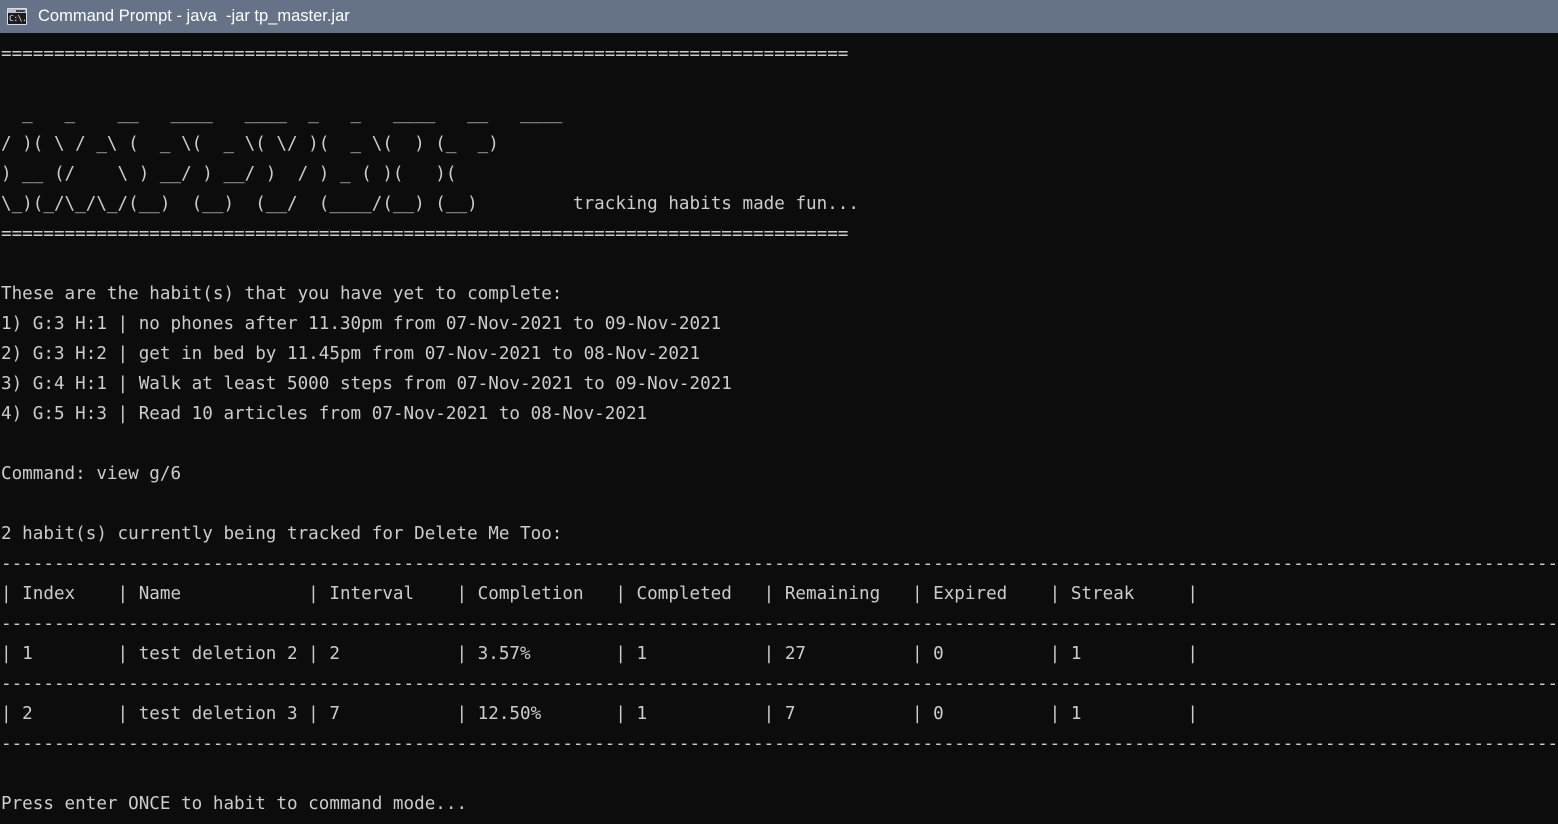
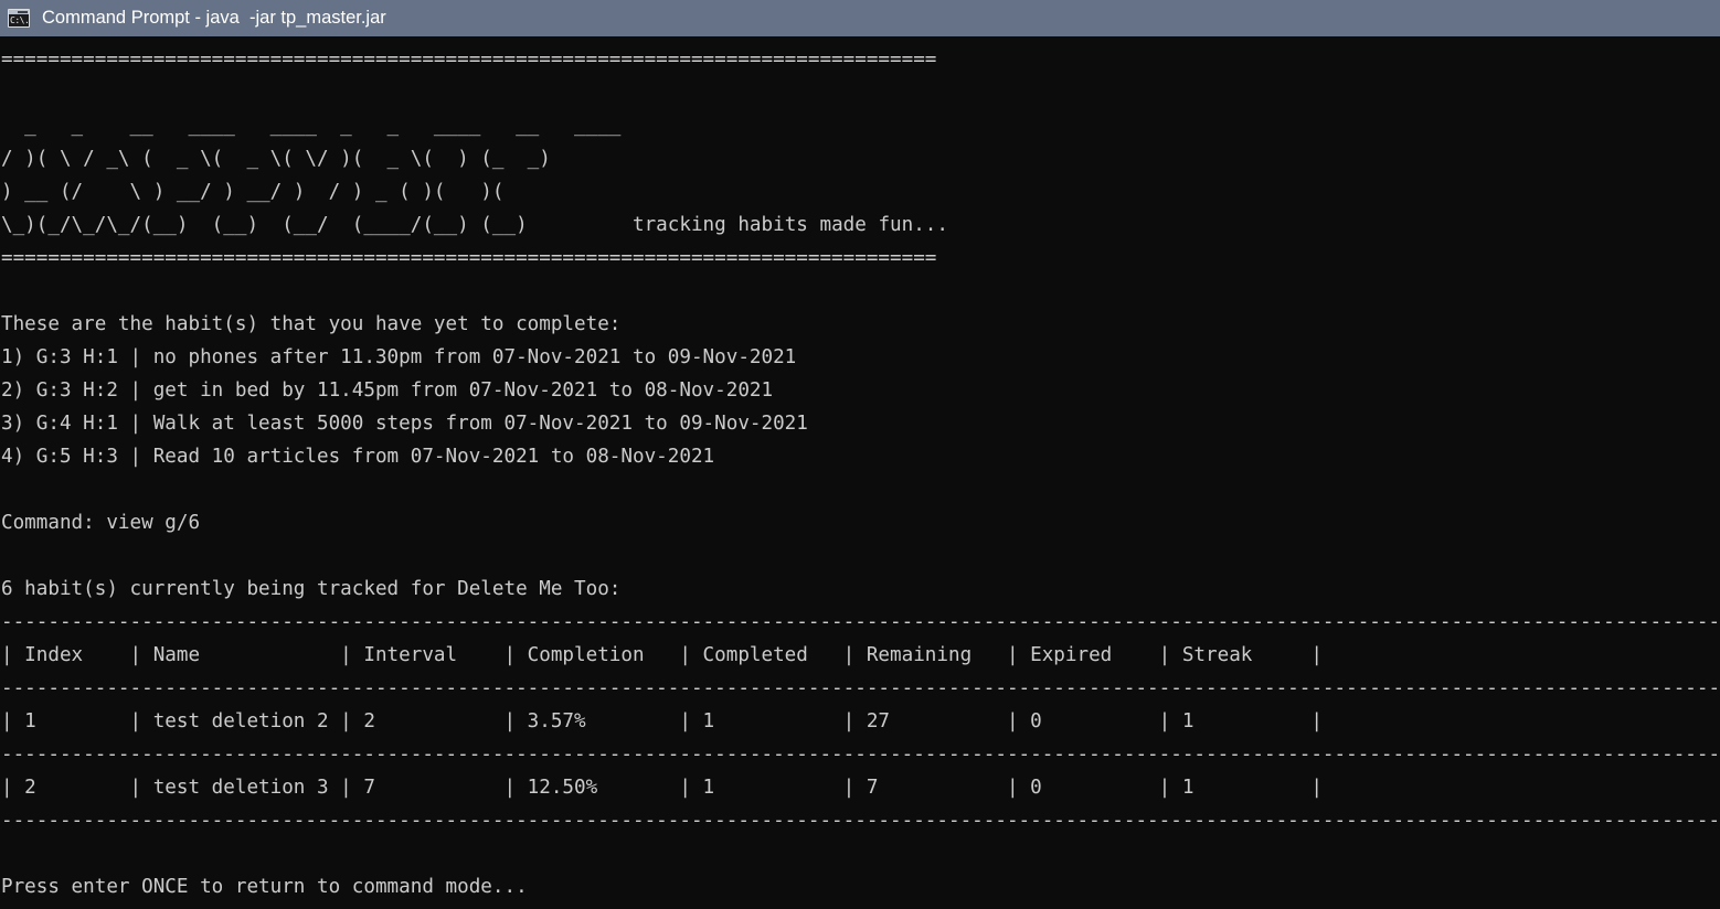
  C:\.
  Command Prompt - java -jar tp_master.jar
  ================================================================================
  _ _ __ ____ ____ _ _ ____ __ ____
  / )( \ / _\ ( _ \( _ \( \/ )( _ \( ) (_ _)
  ) __ (/ \ ) __/ ) __/ ) / ) _ ( )( )(
  \_)(_/\_/\_/(__) (__) (__/ (____/(__) (__) tracking habits made fun...
  ================================================================================
  These are the habit(s) that you have yet to complete:
  1) G:3 H:1 | no phones after 11.30pm from 07-Nov-2021 to 09-Nov-2021
  2) G:3 H:2 | get in bed by 11.45pm from 07-Nov-2021 to 08-Nov-2021
  3) G:4 H:1 | Walk at least 5000 steps from 07-Nov-2021 to 09-Nov-2021
  4) G:5 H:3 | Read 10 articles from 07-Nov-2021 to 08-Nov-2021
  Command: view g/6
- 2 habit(s) currently being tracked for Delete Me Too:
+ 6 habit(s) currently being tracked for Delete Me Too:
  ---------------------------------------------------------------------------------------------------------------------------------------------------
  | Index | Name | Interval | Completion | Completed | Remaining | Expired | Streak |
  ---------------------------------------------------------------------------------------------------------------------------------------------------
  | 1 | test deletion 2 | 2 | 3.57% | 1 | 27 | 0 | 1 |
  ---------------------------------------------------------------------------------------------------------------------------------------------------
  | 2 | test deletion 3 | 7 | 12.50% | 1 | 7 | 0 | 1 |
  ---------------------------------------------------------------------------------------------------------------------------------------------------
- Press enter ONCE to habit to command mode...
+ Press enter ONCE to return to command mode...
